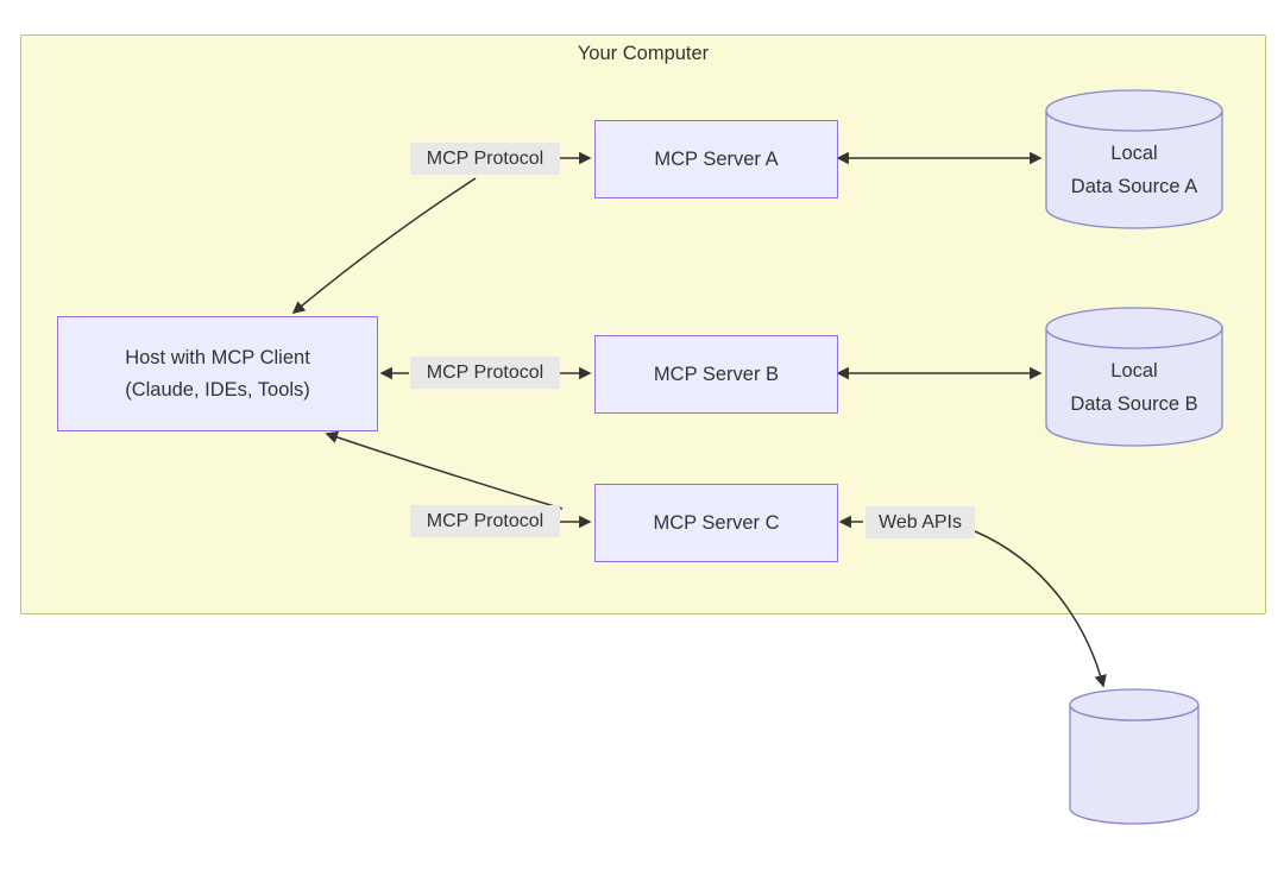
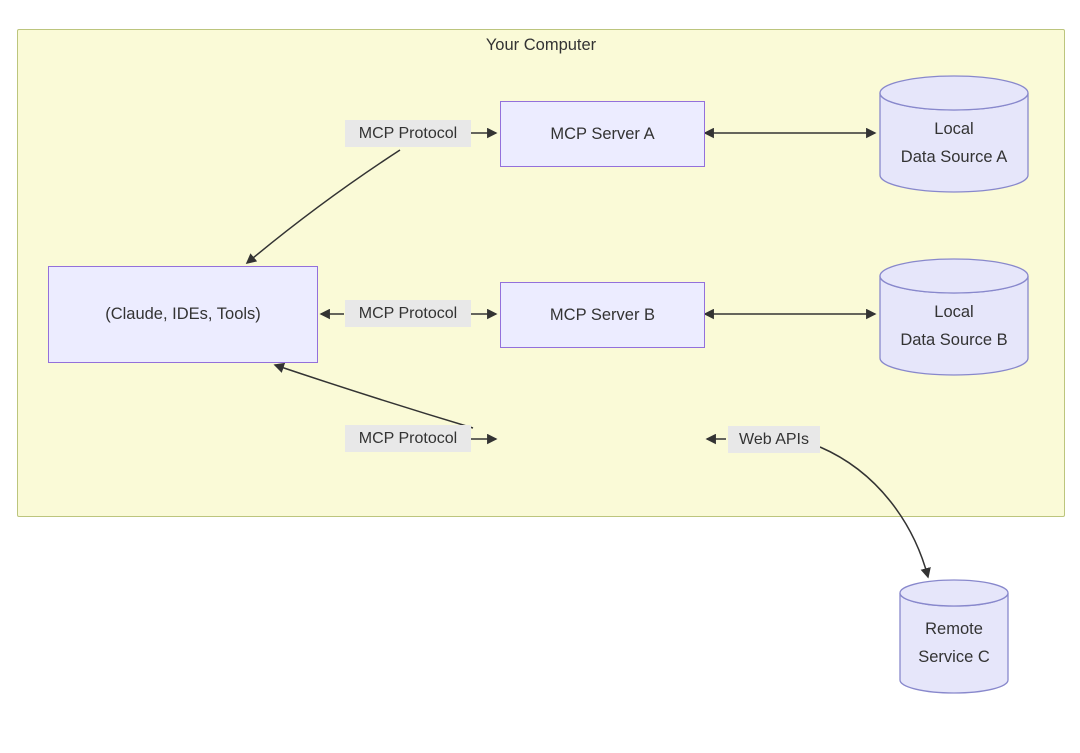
  Your Computer
- Host with MCP Client
  (Claude, IDEs, Tools)
  MCP Server A
  MCP Server B
- MCP Server C
  Local
  Data Source A
  Local
  Data Source B
+ Remote
+ Service C
  MCP Protocol
  MCP Protocol
  MCP Protocol
  Web APIs
